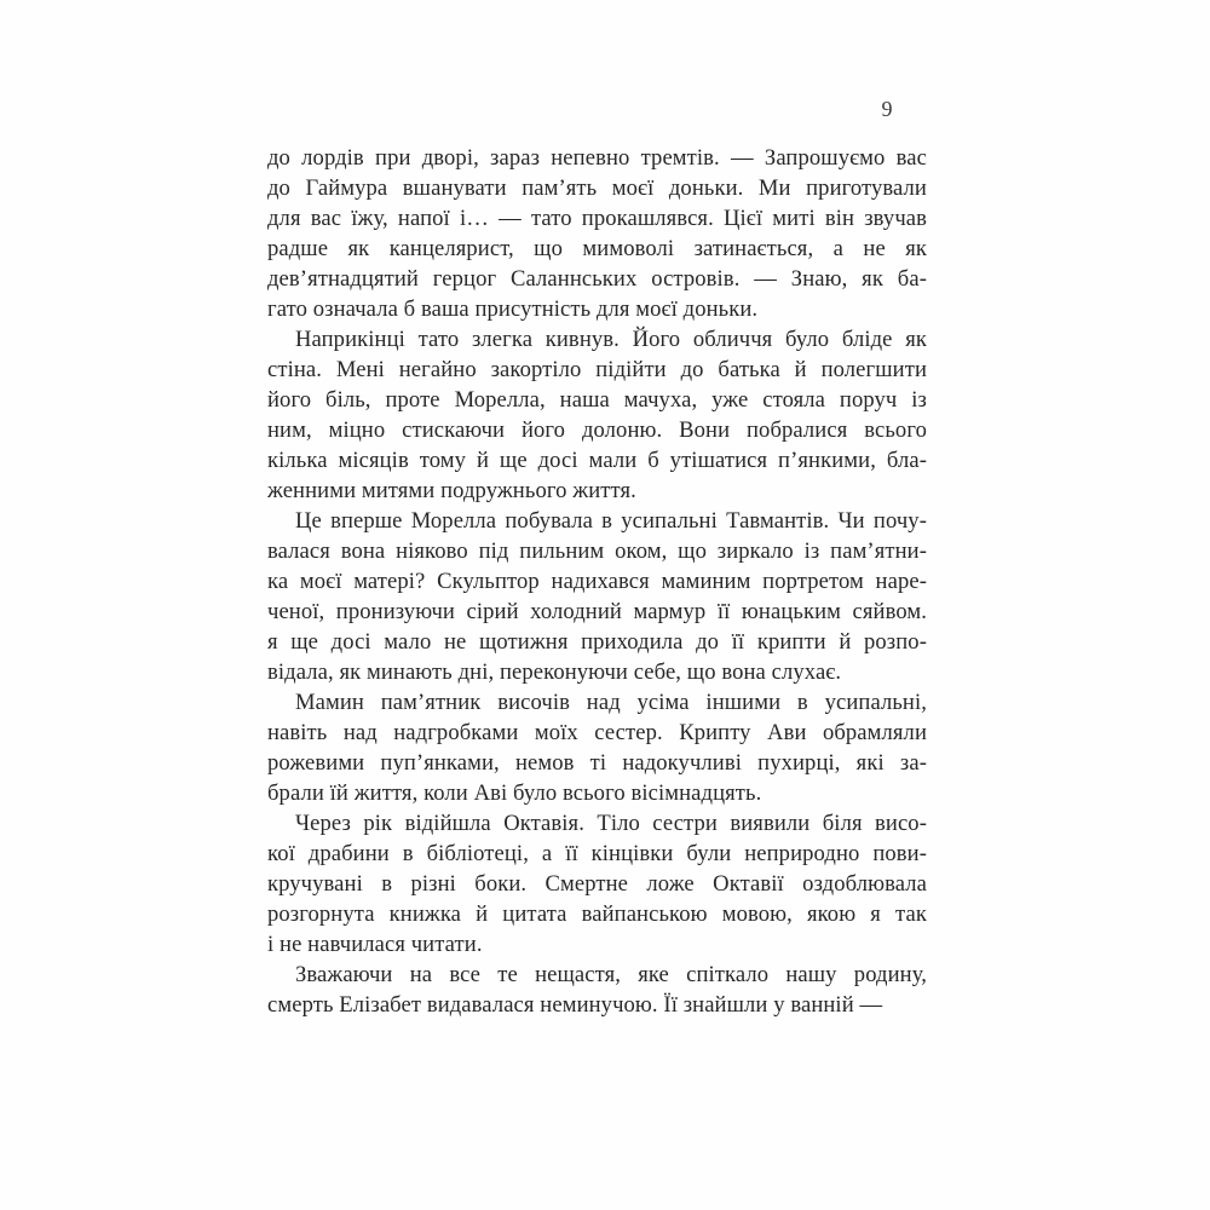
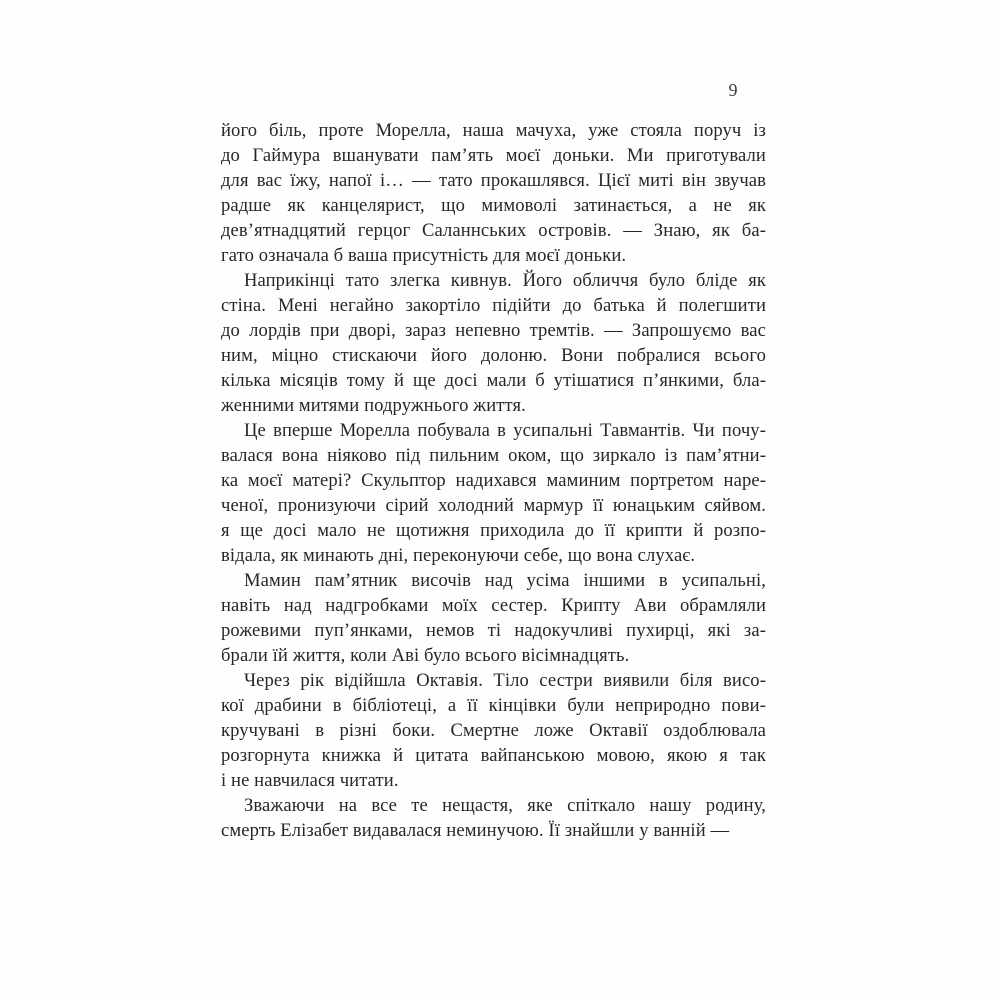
  9
- до лордів при дворі, зараз непевно тремтів. — Запрошуємо вас
+ його біль, проте Морелла, наша мачуха, уже стояла поруч із
  до Гаймура вшанувати пам’ять моєї доньки. Ми приготували
  для вас їжу, напої і… — тато прокашлявся. Цієї миті він звучав
  радше як канцелярист, що мимоволі затинається, а не як
  дев’ятнадцятий герцог Саланнських островів. — Знаю, як ба-
  гато означала б ваша присутність для моєї доньки.
  Наприкінці тато злегка кивнув. Його обличчя було бліде як
  стіна. Мені негайно закортіло підійти до батька й полегшити
- його біль, проте Морелла, наша мачуха, уже стояла поруч із
+ до лордів при дворі, зараз непевно тремтів. — Запрошуємо вас
  ним, міцно стискаючи його долоню. Вони побралися всього
  кілька місяців тому й ще досі мали б утішатися п’янкими, бла-
  женними митями подружнього життя.
  Це вперше Морелла побувала в усипальні Тавмантів. Чи почу-
  валася вона ніяково під пильним оком, що зиркало із пам’ятни-
  ка моєї матері? Скульптор надихався маминим портретом наре-
  ченої, пронизуючи сірий холодний мармур її юнацьким сяйвом.
  я ще досі мало не щотижня приходила до її крипти й розпо-
  відала, як минають дні, переконуючи себе, що вона слухає.
  Мамин пам’ятник височів над усіма іншими в усипальні,
  навіть над надгробками моїх сестер. Крипту Ави обрамляли
  рожевими пуп’янками, немов ті надокучливі пухирці, які за-
  брали їй життя, коли Аві було всього вісімнадцять.
  Через рік відійшла Октавія. Тіло сестри виявили біля висо-
  кої драбини в бібліотеці, а її кінцівки були неприродно пови-
  кручувані в різні боки. Смертне ложе Октавії оздоблювала
  розгорнута книжка й цитата вайпанською мовою, якою я так
  і не навчилася читати.
  Зважаючи на все те нещастя, яке спіткало нашу родину,
  смерть Елізабет видавалася неминучою. Її знайшли у ванній —
